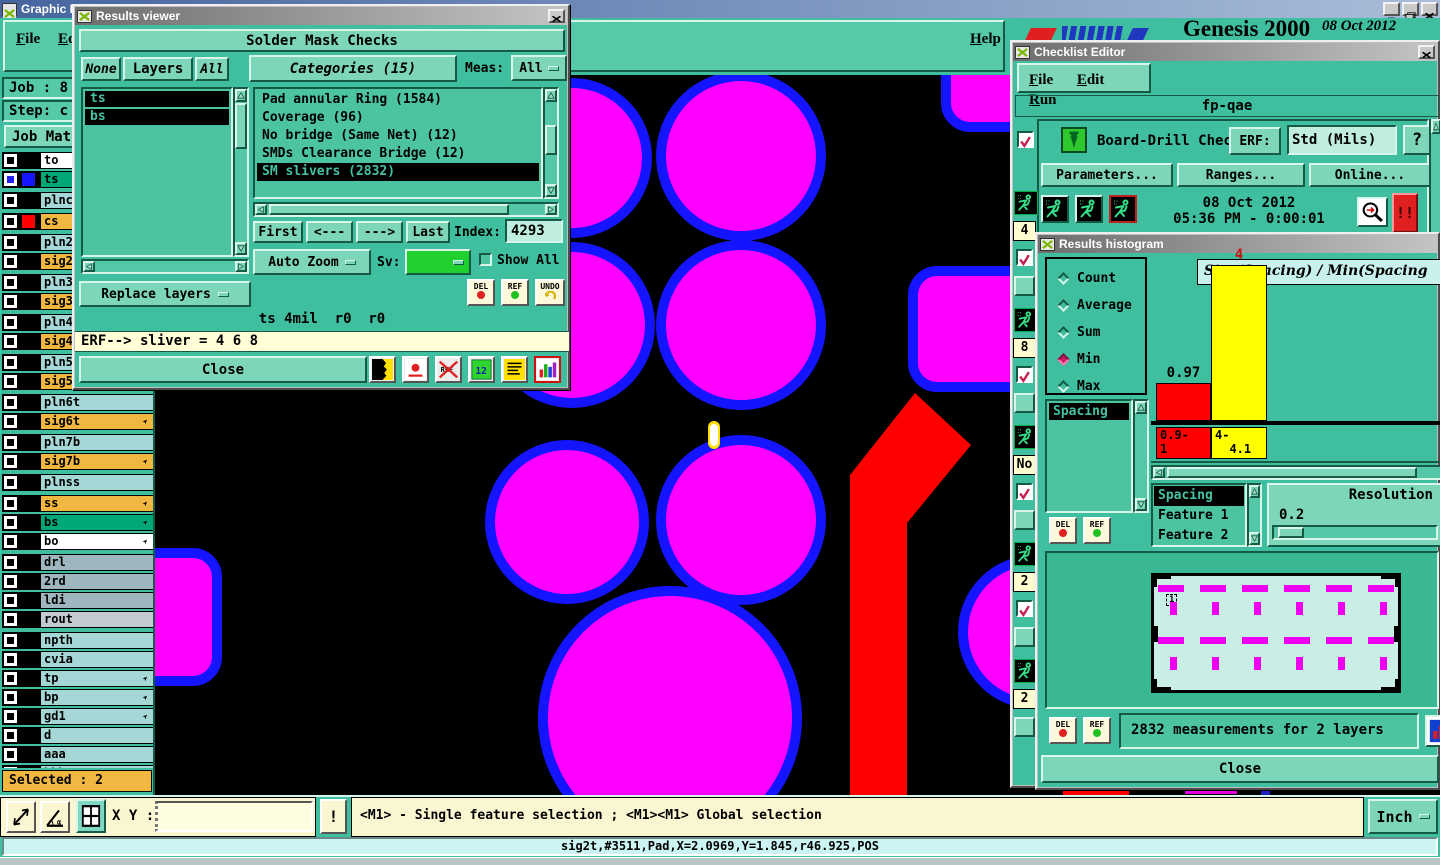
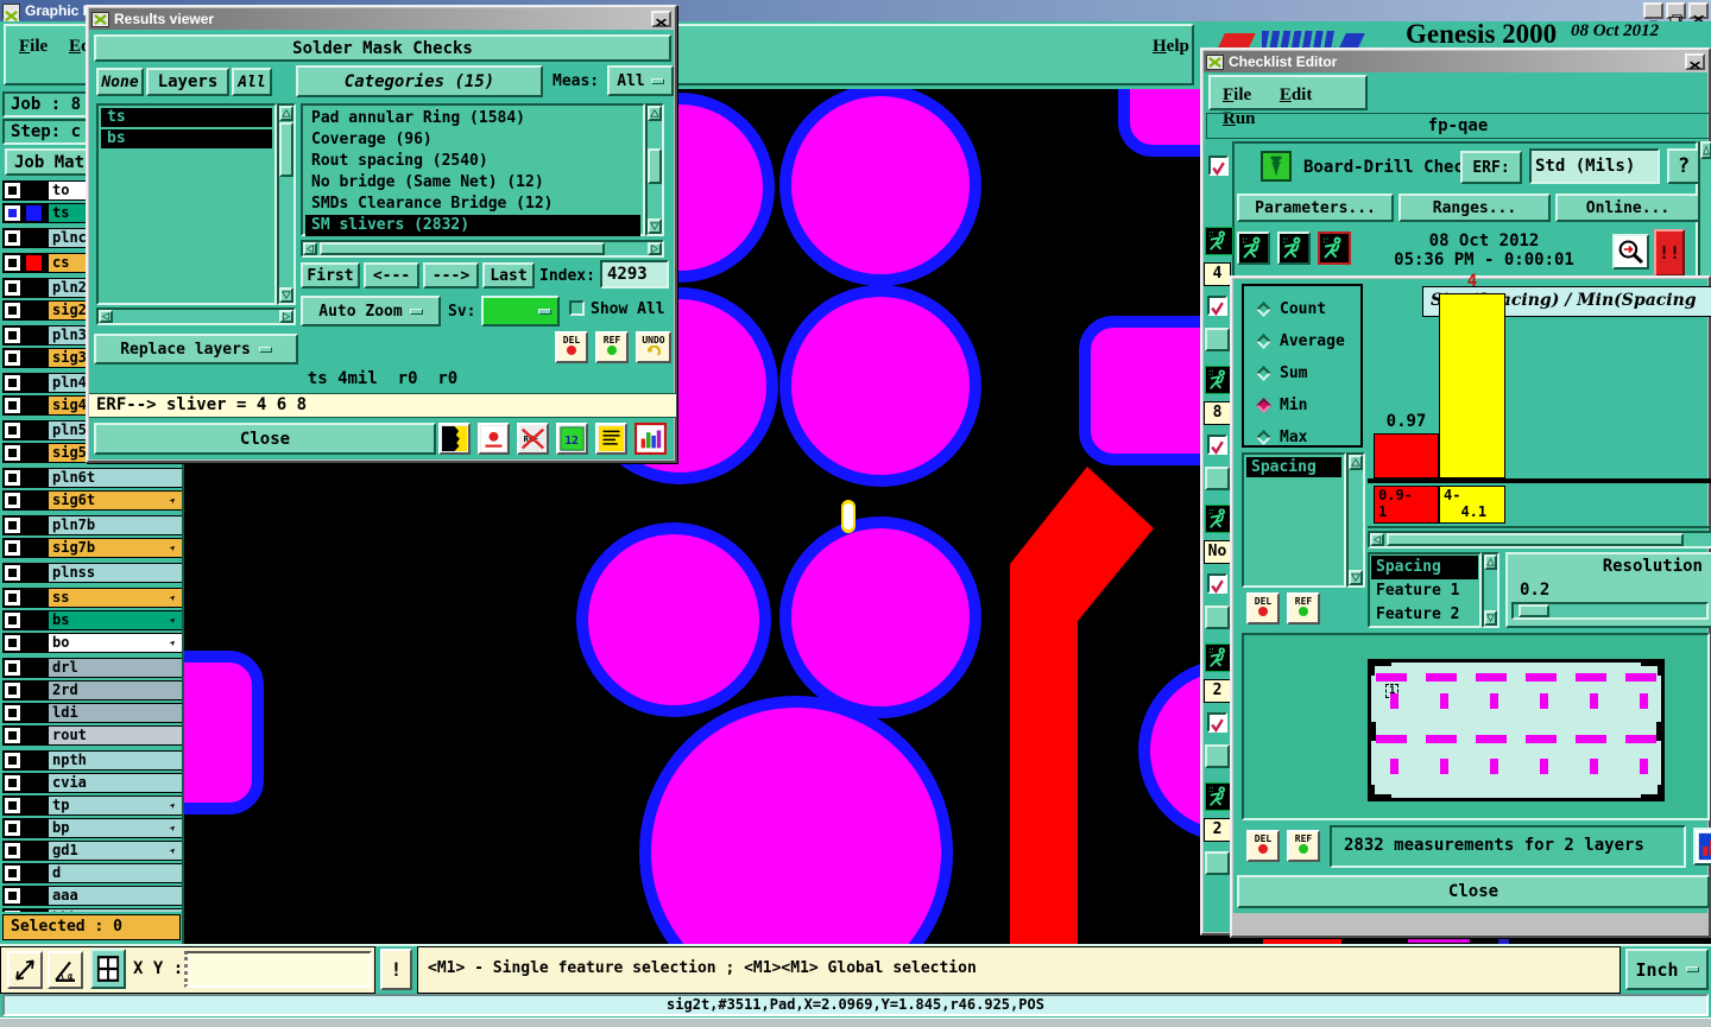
  Graphic
  File
  Help
  Genesis 2000
  08 Oct 2012
  Job : 8
  Step: c
  Job Mat
  to
  ts
  plnc
  cs
  pln2
  sig2
  pln3
  sig3
  pln4
  sig4
  pln5
  sig5
  pln6t
  sig6t
  pln7b
  sig7b
  plnss
  ss
  bs
  bo
  drl
  2rd
  ldi
  rout
  npth
  cvia
  tp
  bp
  gd1
  d
  aaa
- Selected : 2
+ Selected : 0
  Results viewer
  Solder Mask Checks
  None
  Layers
  All
  Categories (15)
  Meas:
  All
  ts
  bs
  Pad annular Ring (1584)
  Coverage (96)
+ Rout spacing (2540)
  No bridge (Same Net) (12)
  SMDs Clearance Bridge (12)
  SM slivers (2832)
  First
  <---
  --->
  Last
  Index:
  4293
  Auto Zoom
  Sv:
  Show All
  Replace layers
  DEL
  REF
  UNDO
  ts 4mil r0 r0
  ERF--> sliver = 4 6 8
  Close
  12
  Checklist Editor
  File Edit Run
  fp-qae
  Board-Drill Chec
  ERF:
  Std (Mils)
  ?
  Parameters...
  Ranges...
  Online...
  08 Oct 2012
  05:36 PM - 0:00:01
  !!
  4
  8
  No
  2
  2
- Results histogram
  Count
  Average
  Sum
  Min
  Max
  Spacing
  DEL
  REF
  Sacing) / Min(Spacing
  0.97
  4
  0.9-
  1
  4-
  4.1
  Spacing
  Feature 1
  Feature 2
  Resolution
  0.2
  1
  DEL
  REF
  2832 measurements for 2 layers
  Close
  α
  X Y :
  !
  <M1> - Single feature selection ; <M1><M1> Global selection
  Inch
  sig2t,#3511,Pad,X=2.0969,Y=1.845,r46.925,POS
